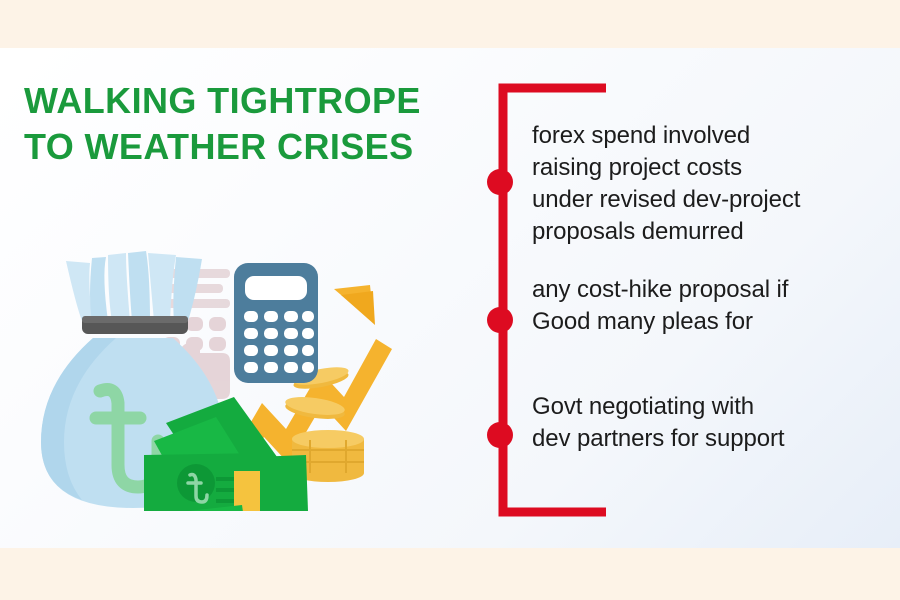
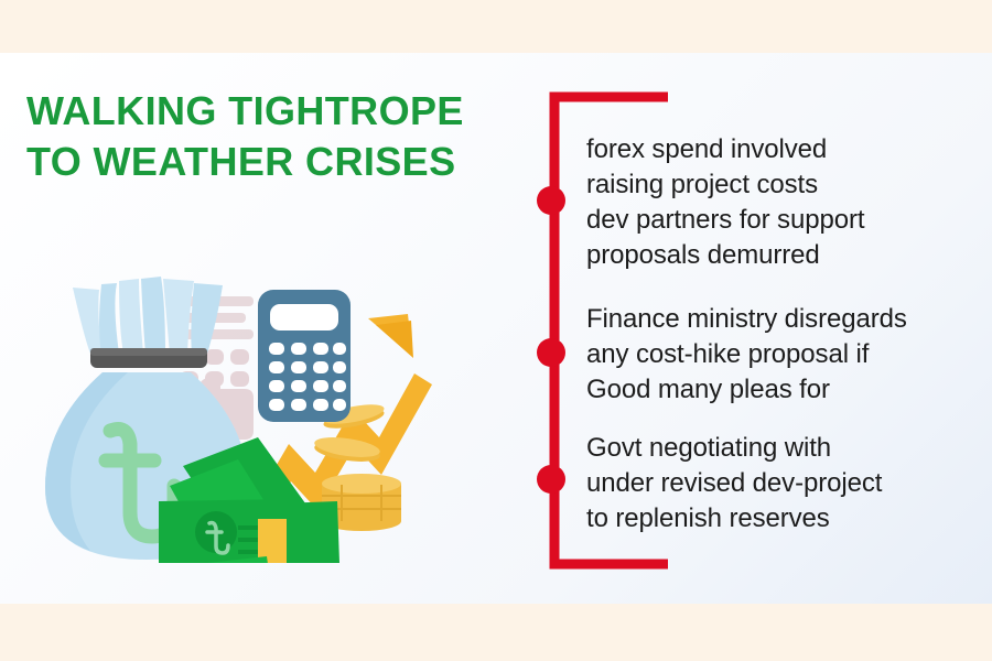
  WALKING TIGHTROPE
  TO WEATHER CRISES
  forex spend involved
  raising project costs
- under revised dev-project
+ dev partners for support
  proposals demurred
+ Finance ministry disregards
  any cost-hike proposal if
  Good many pleas for
  Govt negotiating with
- dev partners for support
+ under revised dev-project
+ to replenish reserves
